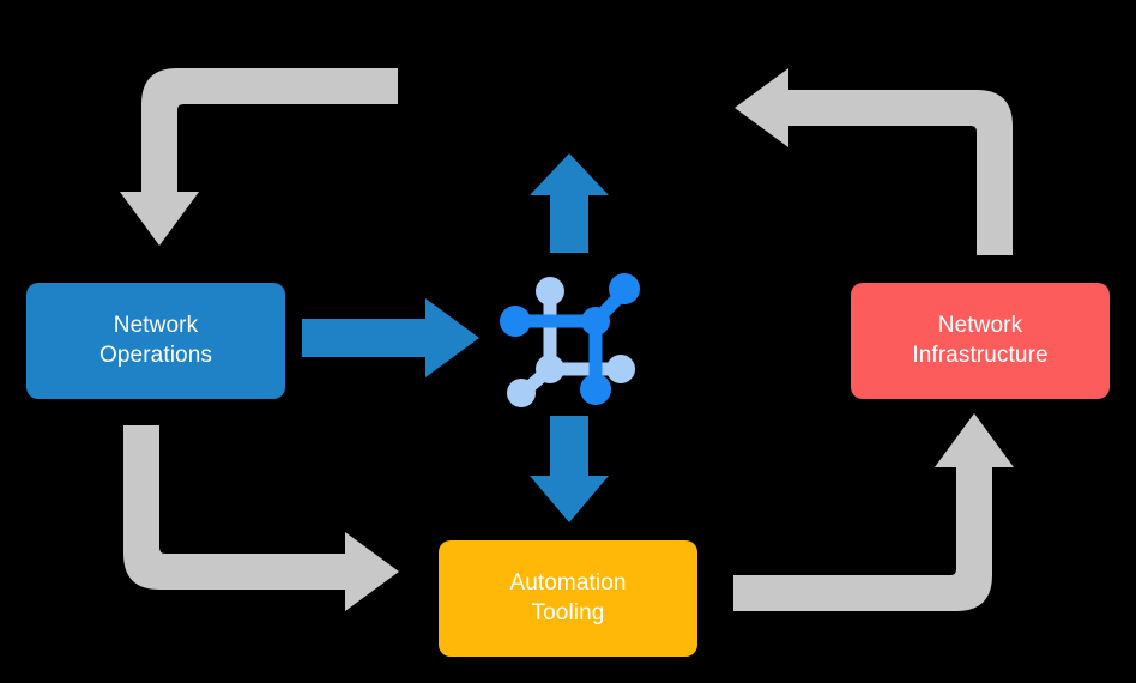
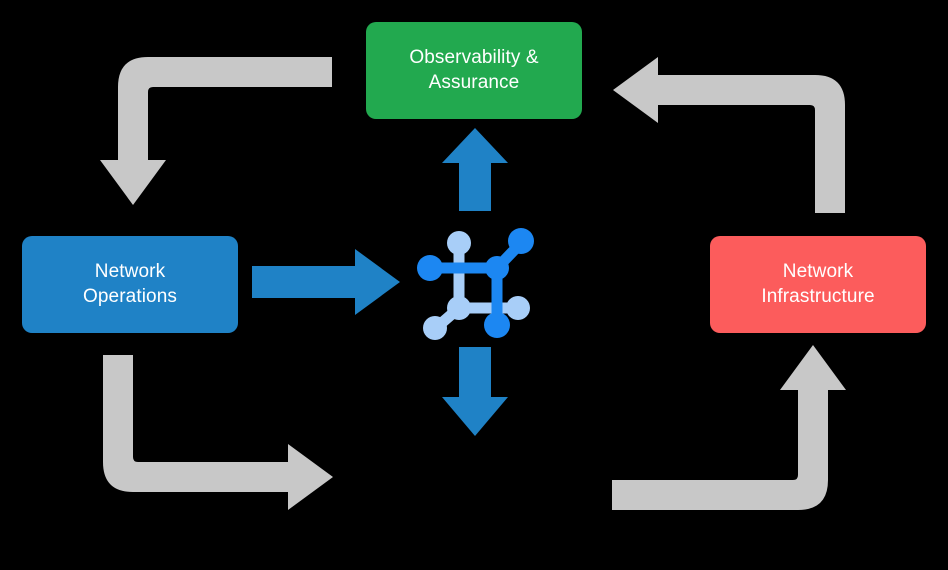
+ Observability &
+ Assurance
  Network
  Operations
  Network
  Infrastructure
- Automation
- Tooling
